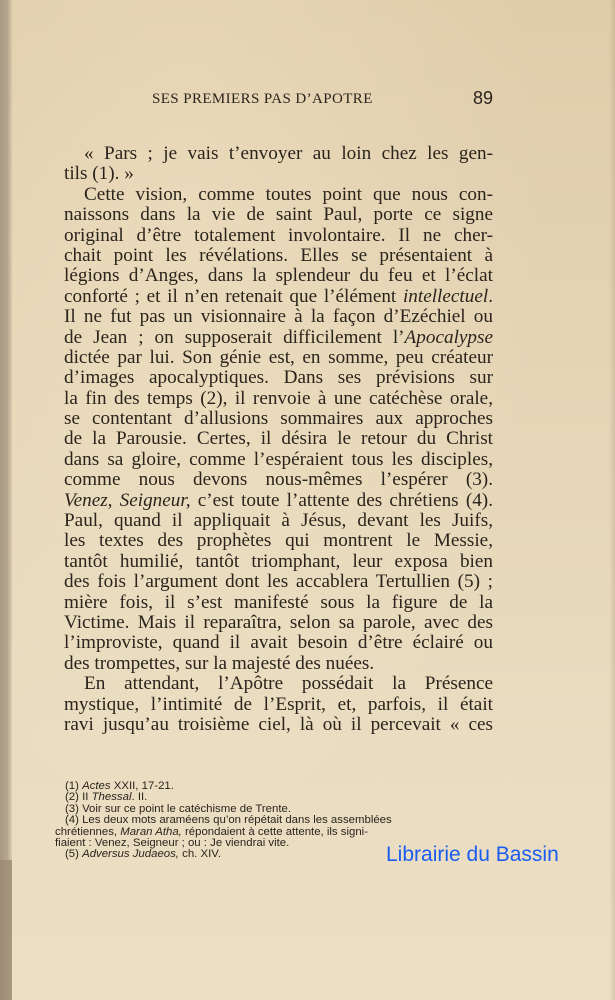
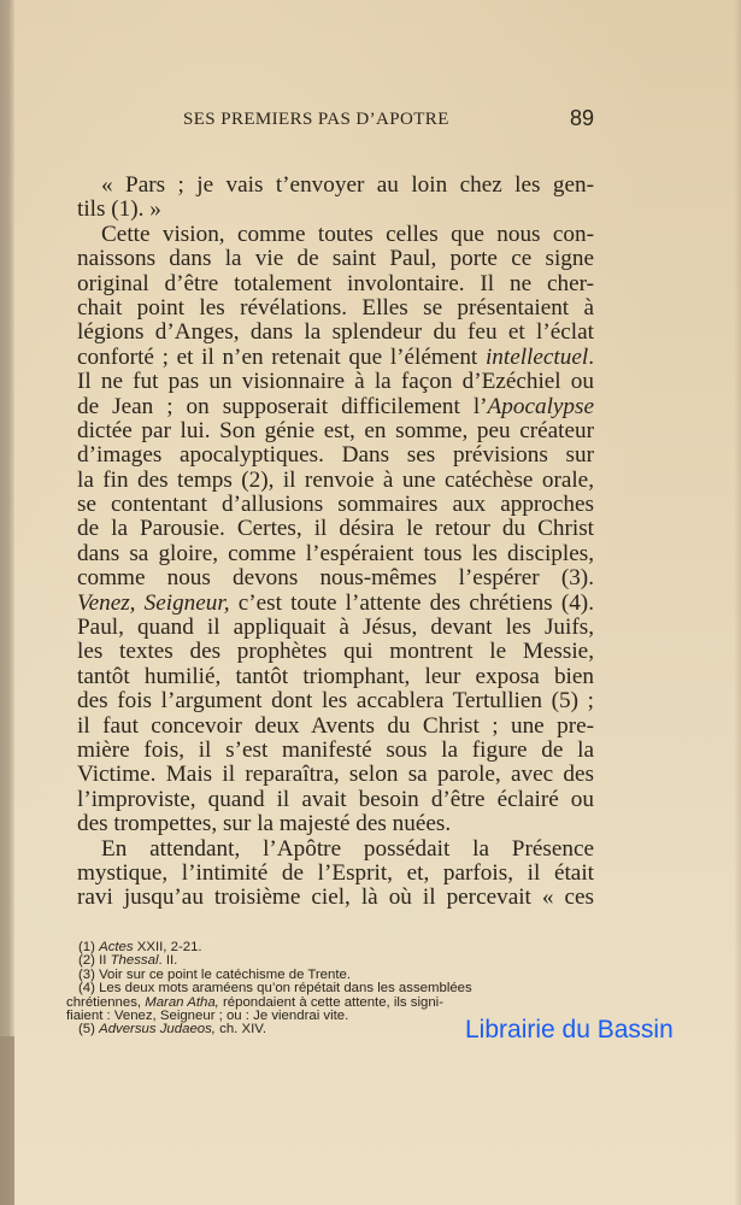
  SES PREMIERS PAS D’APOTRE
  89
  « Pars ; je vais t’envoyer au loin chez les gen-
  tils (1). »
- Cette vision, comme toutes point que nous con-
+ Cette vision, comme toutes celles que nous con-
  naissons dans la vie de saint Paul, porte ce signe
  original d’être totalement involontaire. Il ne cher-
  chait point les révélations. Elles se présentaient à
  légions d’Anges, dans la splendeur du feu et l’éclat
  conforté ; et il n’en retenait que l’élément intellectuel.
  Il ne fut pas un visionnaire à la façon d’Ezéchiel ou
  de Jean ; on supposerait difficilement l’Apocalypse
  dictée par lui. Son génie est, en somme, peu créateur
  d’images apocalyptiques. Dans ses prévisions sur
  la fin des temps (2), il renvoie à une catéchèse orale,
  se contentant d’allusions sommaires aux approches
  de la Parousie. Certes, il désira le retour du Christ
  dans sa gloire, comme l’espéraient tous les disciples,
  comme nous devons nous-mêmes l’espérer (3).
  Venez, Seigneur, c’est toute l’attente des chrétiens (4).
  Paul, quand il appliquait à Jésus, devant les Juifs,
  les textes des prophètes qui montrent le Messie,
  tantôt humilié, tantôt triomphant, leur exposa bien
  des fois l’argument dont les accablera Tertullien (5) ;
+ il faut concevoir deux Avents du Christ ; une pre-
  mière fois, il s’est manifesté sous la figure de la
  Victime. Mais il reparaîtra, selon sa parole, avec des
  l’improviste, quand il avait besoin d’être éclairé ou
  des trompettes, sur la majesté des nuées.
  En attendant, l’Apôtre possédait la Présence
  mystique, l’intimité de l’Esprit, et, parfois, il était
  ravi jusqu’au troisième ciel, là où il percevait « ces
- (1) Actes XXII, 17-21.
+ (1) Actes XXII, 2-21.
  (2) II Thessal. II.
  (3) Voir sur ce point le catéchisme de Trente.
  (4) Les deux mots araméens qu’on répétait dans les assemblées
  chrétiennes, Maran Atha, répondaient à cette attente, ils signi-
  fiaient : Venez, Seigneur ; ou : Je viendrai vite.
  (5) Adversus Judaeos, ch. XIV.
  Librairie du Bassin
